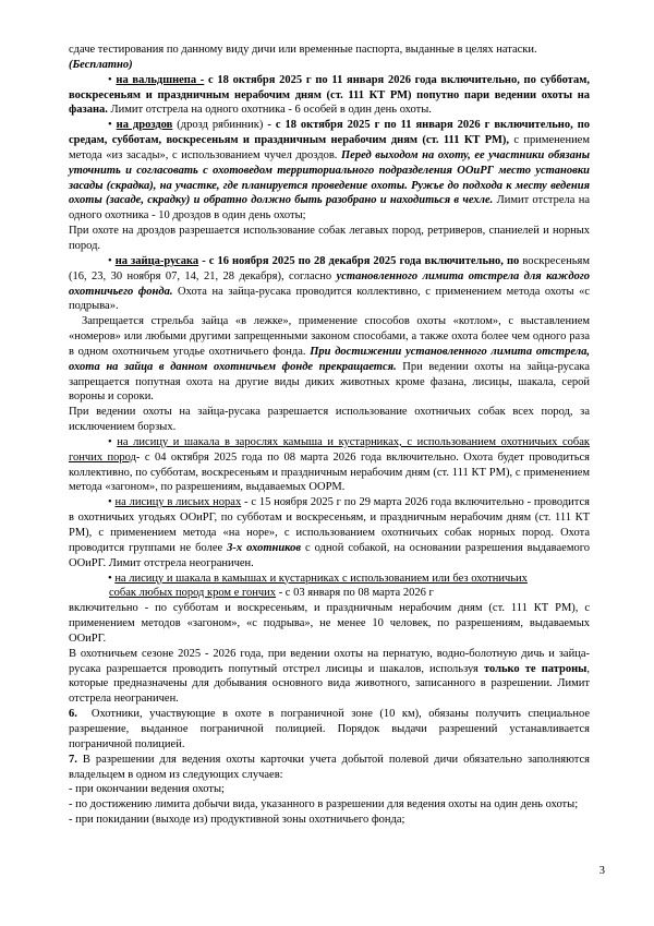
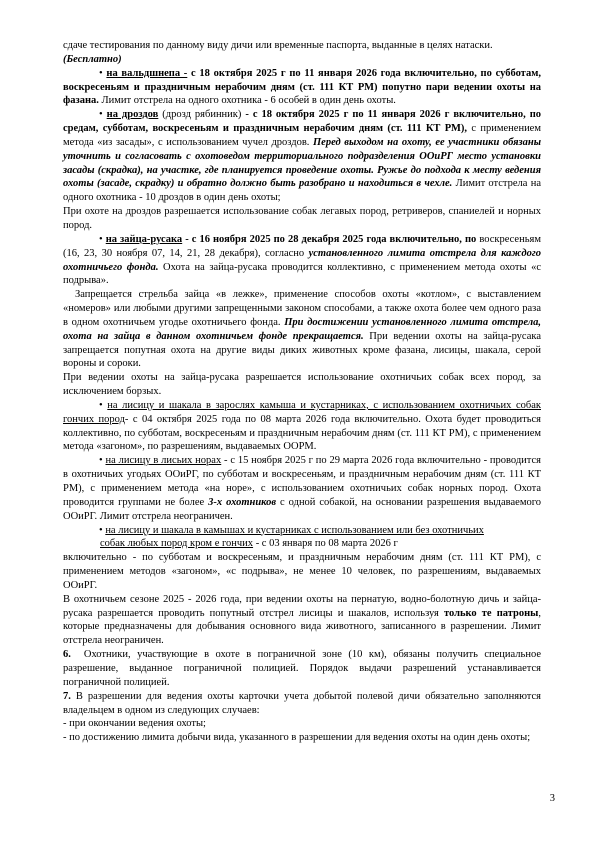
  сдаче тестирования по данному виду дичи или временные паспорта, выданные в целях натаски.
  (Бесплатно)
  • на вальдшнепа - с 18 октября 2025 г по 11 января 2026 года включительно, по субботам, воскресеньям и праздничным нерабочим дням (ст. 111 КТ РМ) попутно пари ведении охоты на фазана. Лимит отстрела на одного охотника - 6 особей в один день охоты.
  • на дроздов (дрозд рябинник) - с 18 октября 2025 г по 11 января 2026 г включительно, по средам, субботам, воскресеньям и праздничным нерабочим дням (ст. 111 КТ РМ), с применением метода «из засады», с использованием чучел дроздов. Перед выходом на охоту, ее участники обязаны уточнить и согласовать с охотоведом территориального подразделения ООиРГ место установки засады (скрадка), на участке, где планируется проведение охоты. Ружье до подхода к месту ведения охоты (засаде, скрадку) и обратно должно быть разобрано и находиться в чехле. Лимит отстрела на одного охотника - 10 дроздов в один день охоты;
  При охоте на дроздов разрешается использование собак легавых пород, ретриверов, спаниелей и норных пород.
  • на зайца-русака - с 16 ноября 2025 по 28 декабря 2025 года включительно, по воскресеньям (16, 23, 30 ноября 07, 14, 21, 28 декабря), согласно установленного лимита отстрела для каждого охотничьего фонда. Охота на зайца-русака проводится коллективно, с применением метода охоты «с подрыва».
  Запрещается стрельба зайца «в лежке», применение способов охоты «котлом», с выставлением «номеров» или любыми другими запрещенными законом способами, а также охота более чем одного раза в одном охотничьем угодье охотничьего фонда. При достижении установленного лимита отстрела, охота на зайца в данном охотничьем фонде прекращается. При ведении охоты на зайца-русака запрещается попутная охота на другие виды диких животных кроме фазана, лисицы, шакала, серой вороны и сороки.
  При ведении охоты на зайца-русака разрешается использование охотничьих собак всех пород, за исключением борзых.
  • на лисицу и шакала в зарослях камыша и кустарниках, с использованием охотничьих собак гончих пород- с 04 октября 2025 года по 08 марта 2026 года включительно. Охота будет проводиться коллективно, по субботам, воскресеньям и праздничным нерабочим дням (ст. 111 КТ РМ), с применением метода «загоном», по разрешениям, выдаваемых ООРМ.
  • на лисицу в лисьих норах - с 15 ноября 2025 г по 29 марта 2026 года включительно - проводится в охотничьих угодьях ООиРГ, по субботам и воскресеньям, и праздничным нерабочим дням (ст. 111 КТ РМ), с применением метода «на норе», с использованием охотничьих собак норных пород. Охота проводится группами не более 3-х охотников с одной собакой, на основании разрешения выдаваемого ООиРГ. Лимит отстрела неограничен.
  • на лисицу и шакала в камышах и кустарниках с использованием или без охотничьих
  собак любых пород кром е гончих - с 03 января по 08 марта 2026 г
  включительно - по субботам и воскресеньям, и праздничным нерабочим дням (ст. 111 КТ РМ), с применением методов «загоном», «с подрыва», не менее 10 человек, по разрешениям, выдаваемых ООиРГ.
  В охотничьем сезоне 2025 - 2026 года, при ведении охоты на пернатую, водно-болотную дичь и зайца-русака разрешается проводить попутный отстрел лисицы и шакалов, используя только те патроны, которые предназначены для добывания основного вида животного, записанного в разрешении. Лимит отстрела неограничен.
  6. Охотники, участвующие в охоте в пограничной зоне (10 км), обязаны получить специальное разрешение, выданное пограничной полицией. Порядок выдачи разрешений устанавливается пограничной полицией.
  7. В разрешении для ведения охоты карточки учета добытой полевой дичи обязательно заполняются владельцем в одном из следующих случаев:
  - при окончании ведения охоты;
  - по достижению лимита добычи вида, указанного в разрешении для ведения охоты на один день охоты;
- - при покидании (выходе из) продуктивной зоны охотничьего фонда;
  3
